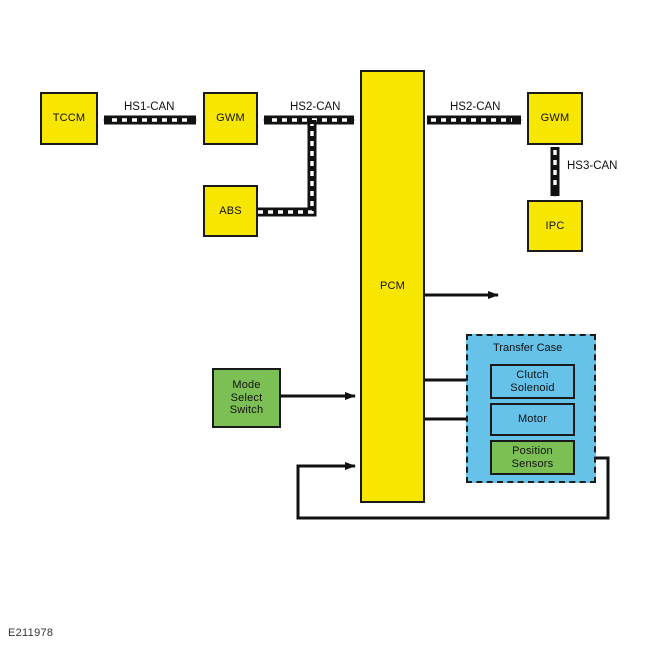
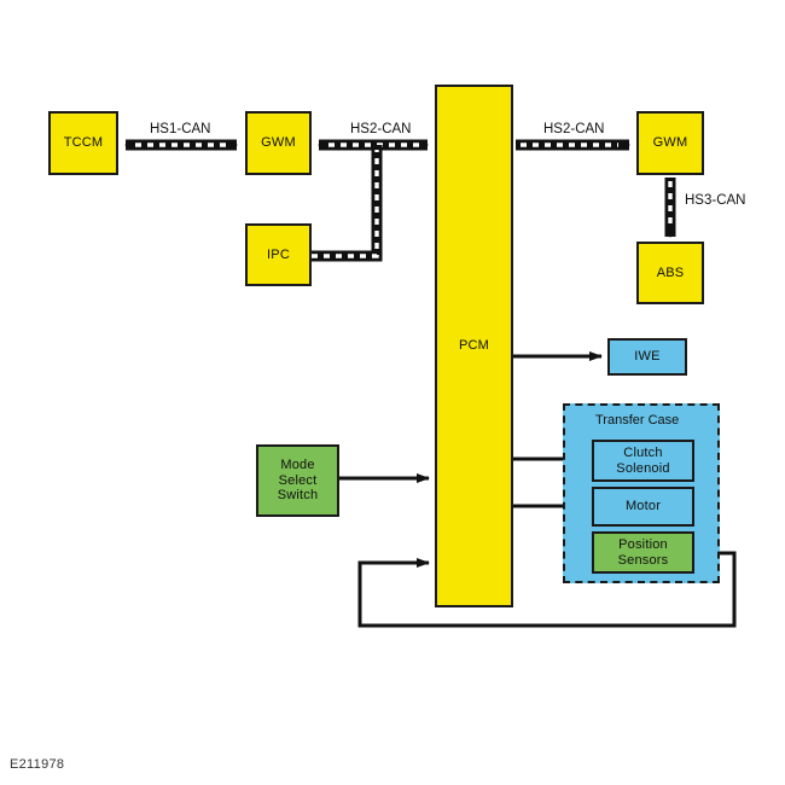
  Transfer Case
  TCCM
  GWM
- ABS
+ IPC
  PCM
  GWM
- IPC
+ ABS
+ IWE
  Mode
  Select
  Switch
  Clutch
  Solenoid
  Motor
  Position
  Sensors
  HS1-CAN
  HS2-CAN
  HS2-CAN
  HS3-CAN
  E211978
